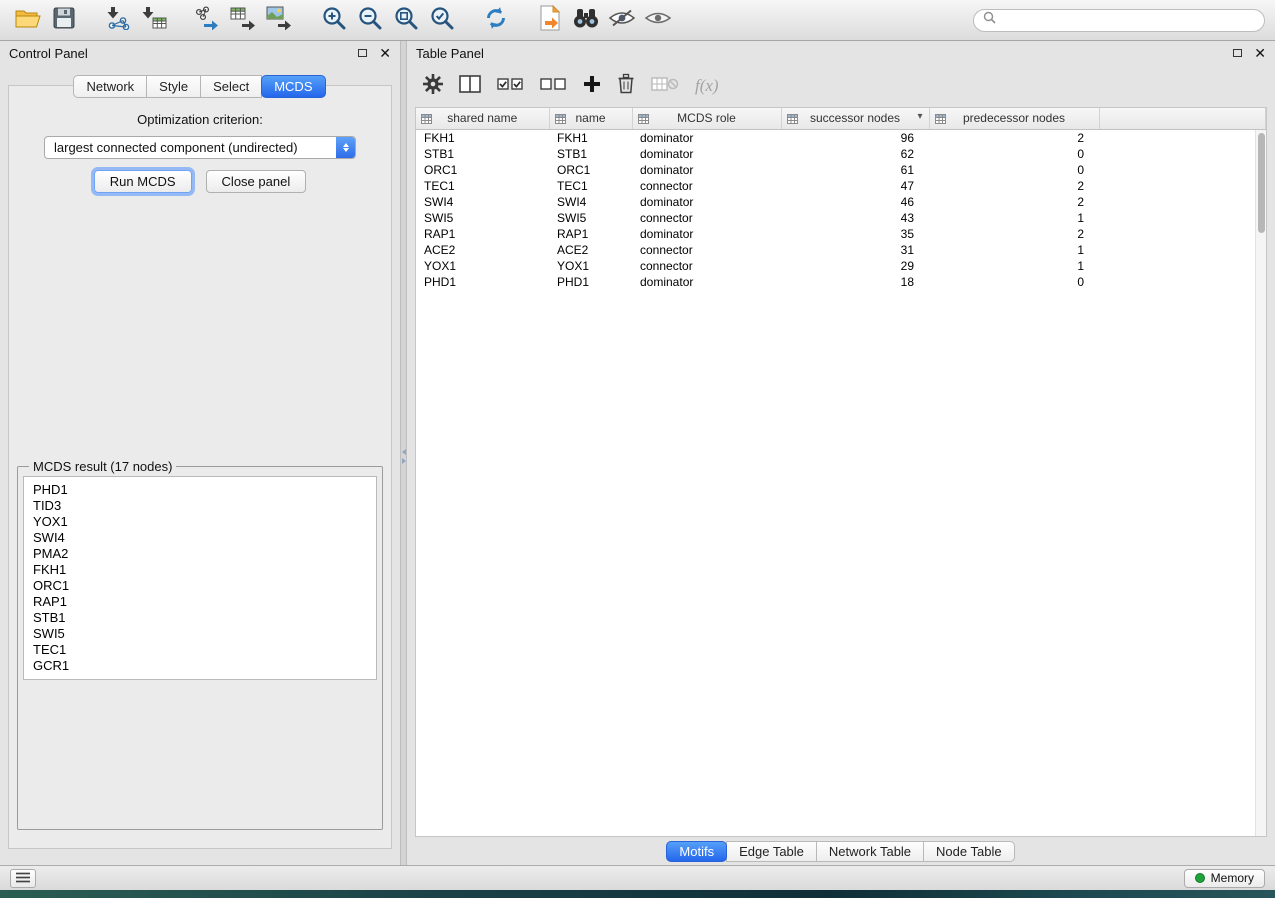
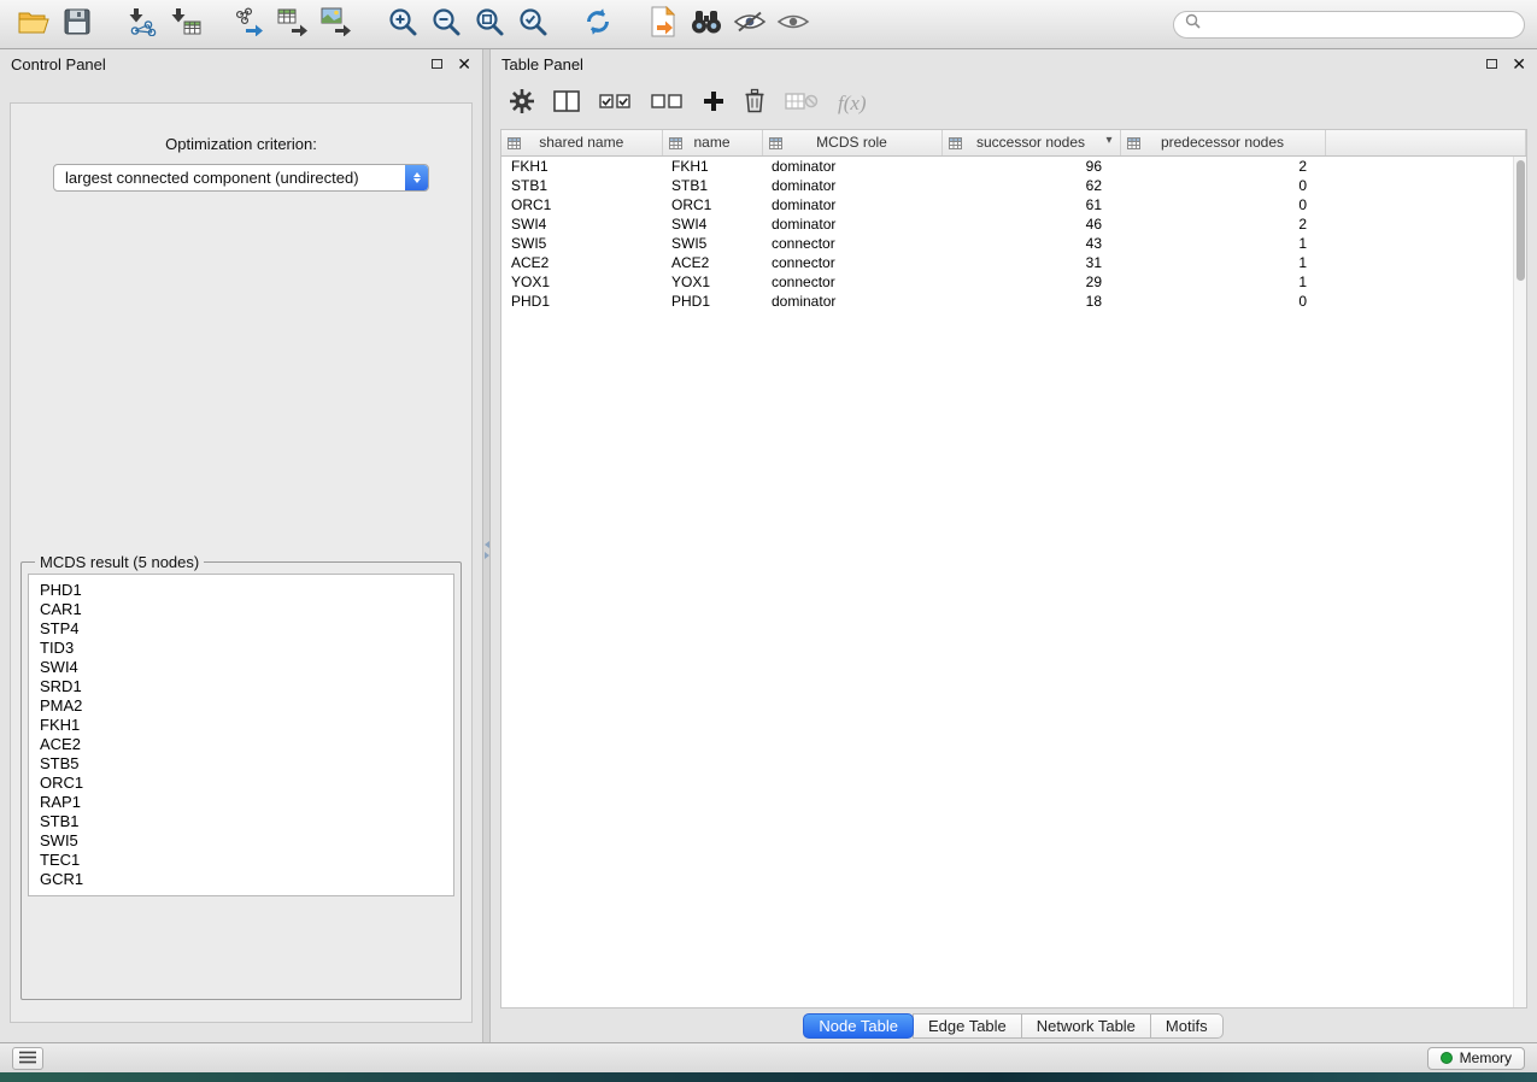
  Control Panel
  ✕
- Network
- Style
- Select
- MCDS
  Optimization criterion:
  largest connected component (undirected)
- Run MCDS
- Close panel
- MCDS result (17 nodes)
+ MCDS result (5 nodes)
  PHD1
+ CAR1
+ STP4
  TID3
- YOX1
  SWI4
+ SRD1
  PMA2
  FKH1
+ ACE2
+ STB5
  ORC1
  RAP1
  STB1
  SWI5
  TEC1
  GCR1
  Table Panel
  ✕
  f(x)
  shared name	name	MCDS role	successor nodes ▾	predecessor nodes
  FKH1	FKH1	dominator	96	2
  STB1	STB1	dominator	62	0
  ORC1	ORC1	dominator	61	0
- TEC1	TEC1	connector	47	2
  SWI4	SWI4	dominator	46	2
  SWI5	SWI5	connector	43	1
- RAP1	RAP1	dominator	35	2
  ACE2	ACE2	connector	31	1
  YOX1	YOX1	connector	29	1
  PHD1	PHD1	dominator	18	0
- Motifs
+ Node Table
  Edge Table
  Network Table
- Node Table
+ Motifs
  Memory
